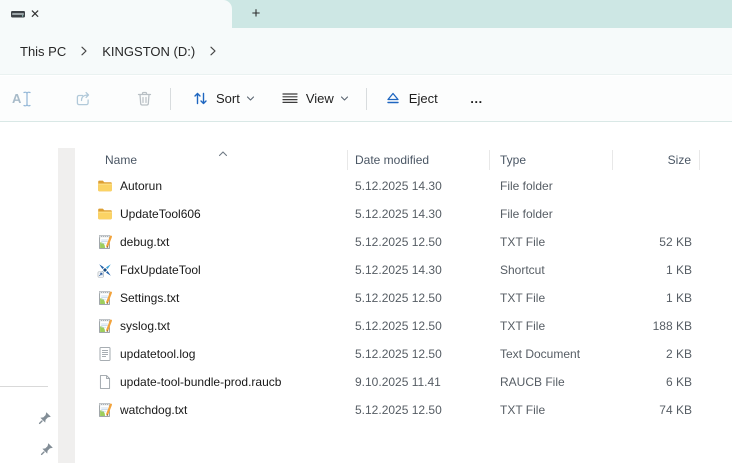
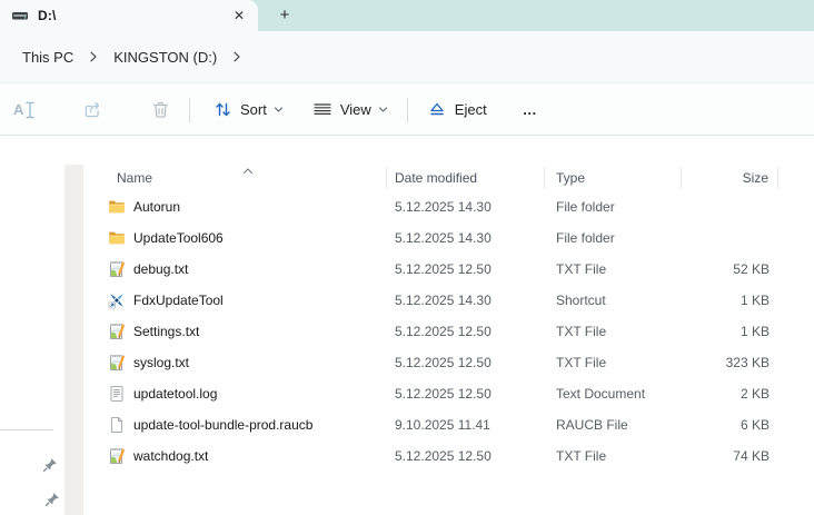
+ D:\
  ✕
  +
  This PC
  KINGSTON (D:)
  A
  Sort
  View
  Eject
  …
  Name
  Date modified
  Type
  Size
  Autorun
  5.12.2025 14.30
  File folder
  UpdateTool606
  5.12.2025 14.30
  File folder
  debug.txt
  5.12.2025 12.50
  TXT File
  52 KB
  FdxUpdateTool
  5.12.2025 14.30
  Shortcut
  1 KB
  Settings.txt
  5.12.2025 12.50
  TXT File
  1 KB
  syslog.txt
  5.12.2025 12.50
  TXT File
- 188 KB
+ 323 KB
  updatetool.log
  5.12.2025 12.50
  Text Document
  2 KB
  update-tool-bundle-prod.raucb
  9.10.2025 11.41
  RAUCB File
  6 KB
  watchdog.txt
  5.12.2025 12.50
  TXT File
  74 KB
